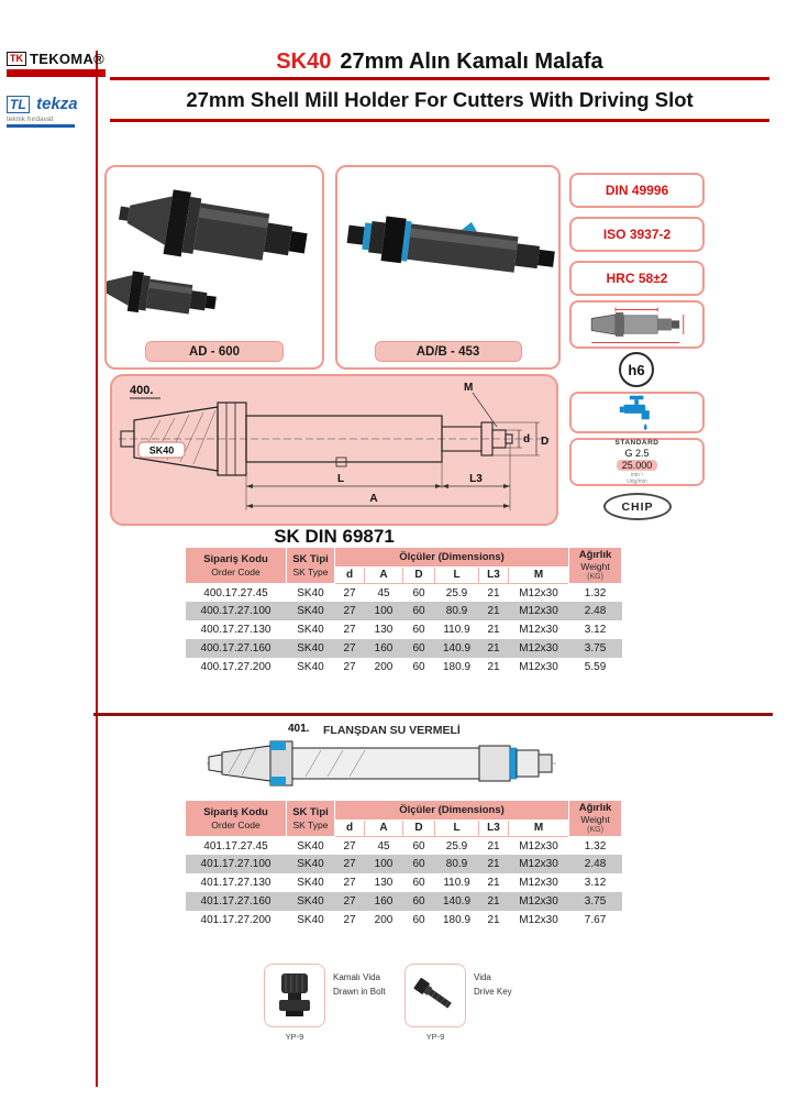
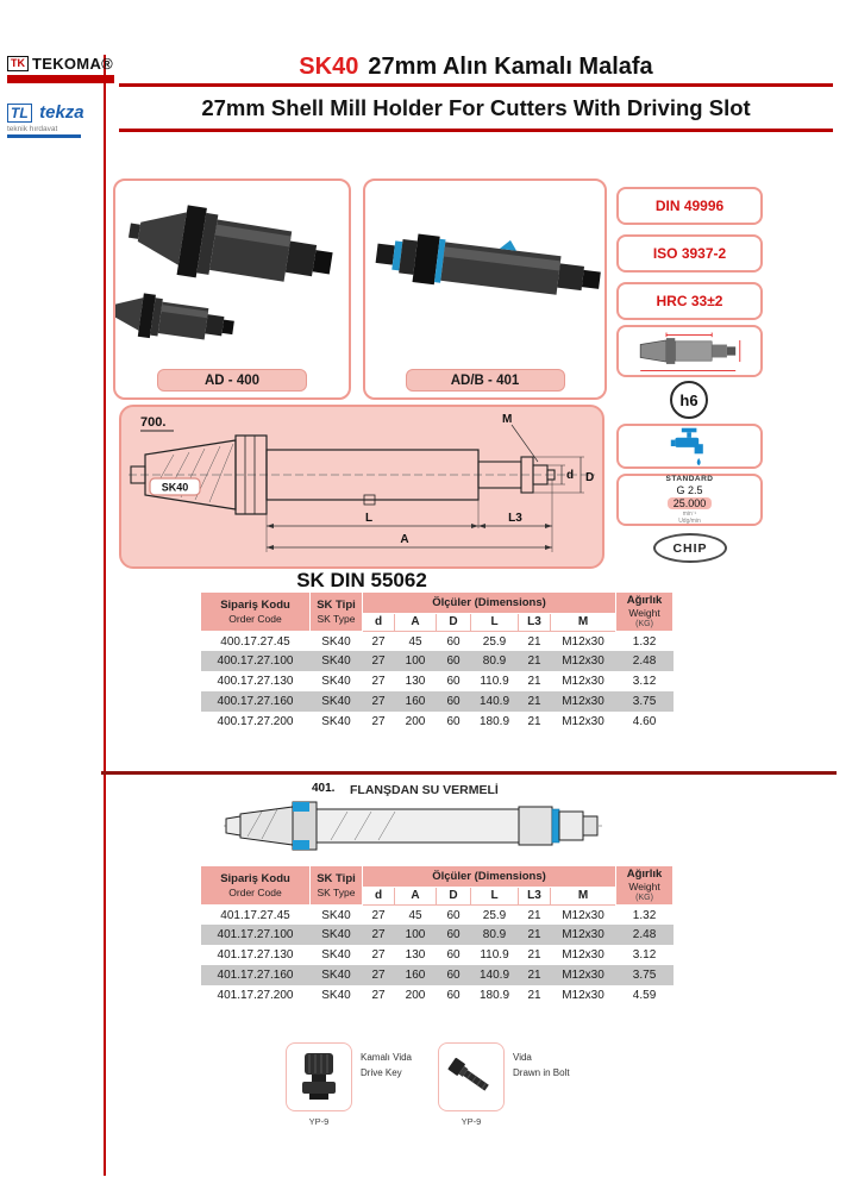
  TK
  TEKOMA®
  TL tekza
  SK40 27mm Alın Kamalı Malafa
  27mm Shell Mill Holder For Cutters With Driving Slot
- AD - 600
+ AD - 400
- AD/B - 453
+ AD/B - 401
  DIN 49996
  ISO 3937-2
- HRC 58±2
+ HRC 33±2
  h6
  G 2.5
  25.000
  CHIP
- 400.
+ 700.
  SK40
  M
  d
  D
  L
  L3
  A
- SK DIN 69871
+ SK DIN 55062
  Sipariş KoduOrder Code	SK TipiSK Type	Ölçüler (Dimensions)	AğırlıkWeight
  d	A	D	L	L3	M
  400.17.27.45	SK40	27	45	60	25.9	21	M12x30	1.32
  400.17.27.100	SK40	27	100	60	80.9	21	M12x30	2.48
  400.17.27.130	SK40	27	130	60	110.9	21	M12x30	3.12
  400.17.27.160	SK40	27	160	60	140.9	21	M12x30	3.75
- 400.17.27.200	SK40	27	200	60	180.9	21	M12x30	5.59
+ 400.17.27.200	SK40	27	200	60	180.9	21	M12x30	4.60
  401.
  FLANŞDAN SU VERMELİ
  Sipariş KoduOrder Code	SK TipiSK Type	Ölçüler (Dimensions)	AğırlıkWeight
  d	A	D	L	L3	M
  401.17.27.45	SK40	27	45	60	25.9	21	M12x30	1.32
  401.17.27.100	SK40	27	100	60	80.9	21	M12x30	2.48
  401.17.27.130	SK40	27	130	60	110.9	21	M12x30	3.12
  401.17.27.160	SK40	27	160	60	140.9	21	M12x30	3.75
- 401.17.27.200	SK40	27	200	60	180.9	21	M12x30	7.67
+ 401.17.27.200	SK40	27	200	60	180.9	21	M12x30	4.59
  Kamalı Vida
- Drawn in Bolt
+ Drive Key
  YP-9
  Vida
- Drive Key
+ Drawn in Bolt
  YP-9
